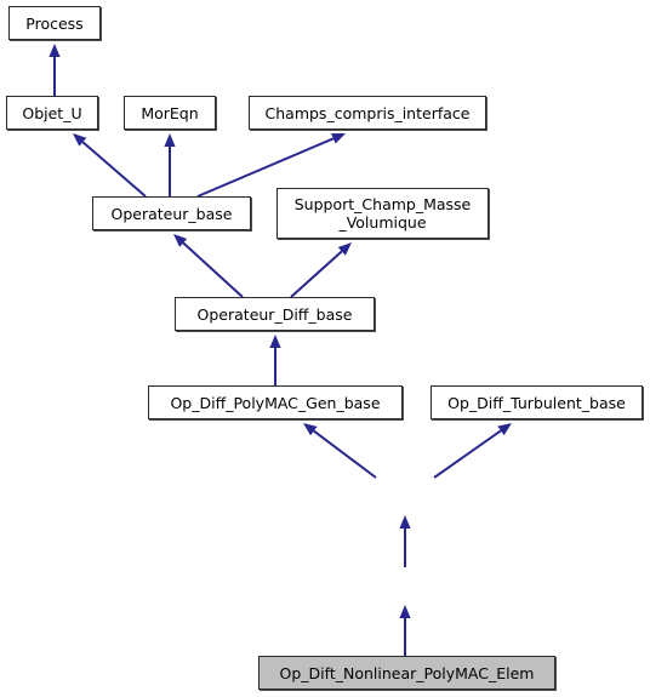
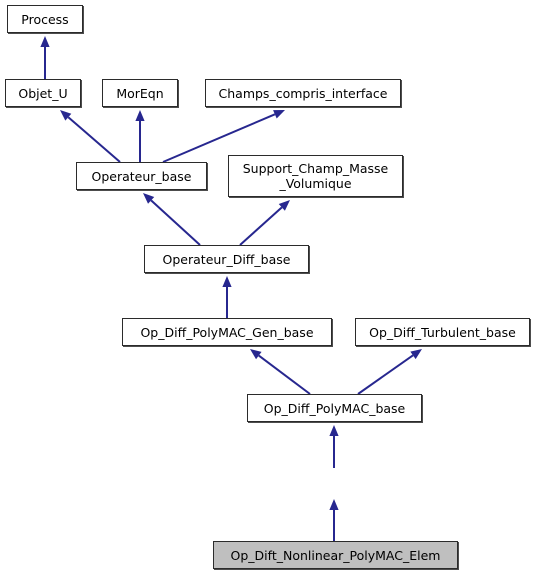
  Process
  Objet_U
  MorEqn
  Champs_compris_interface
  Operateur_base
  Support_Champ_Masse
  _Volumique
  Operateur_Diff_base
  Op_Diff_PolyMAC_Gen_base
  Op_Diff_Turbulent_base
+ Op_Diff_PolyMAC_base
  Op_Dift_Nonlinear_PolyMAC_Elem
